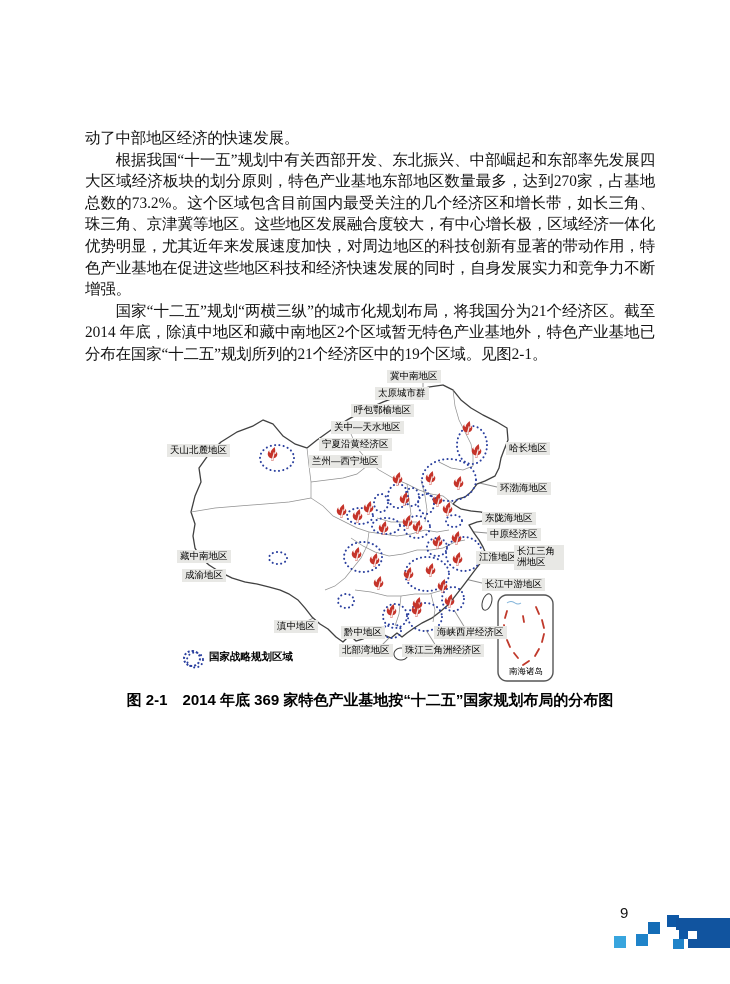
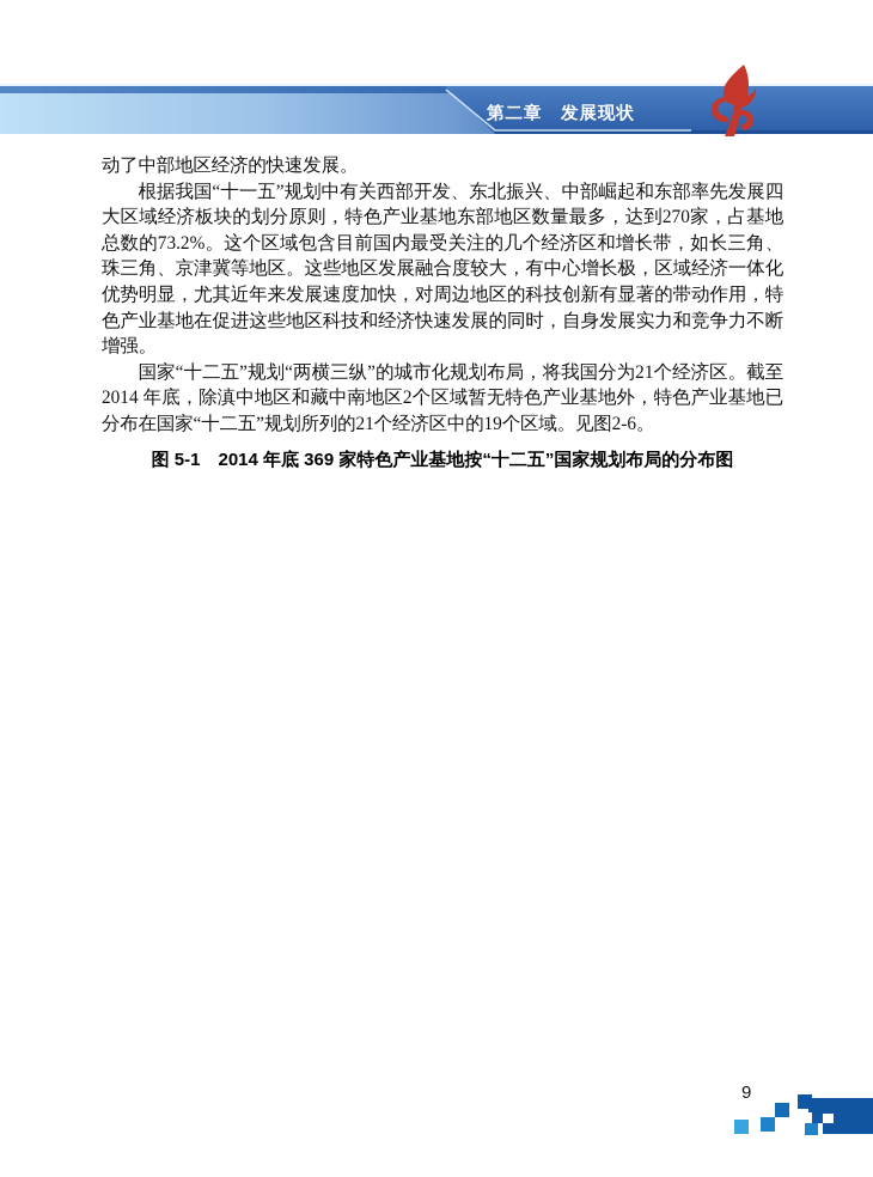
+ 第二章 发展现状
  动了中部地区经济的快速发展。
  根据我国“十一五”规划中有关西部开发、东北振兴、中部崛起和东部率先发展四大区域经济板块的划分原则，特色产业基地东部地区数量最多，达到270家，占基地总数的73.2%。这个区域包含目前国内最受关注的几个经济区和增长带，如长三角、珠三角、京津冀等地区。这些地区发展融合度较大，有中心增长极，区域经济一体化优势明显，尤其近年来发展速度加快，对周边地区的科技创新有显著的带动作用，特色产业基地在促进这些地区科技和经济快速发展的同时，自身发展实力和竞争力不断增强。
- 国家“十二五”规划“两横三纵”的城市化规划布局，将我国分为21个经济区。截至2014 年底，除滇中地区和藏中南地区2个区域暂无特色产业基地外，特色产业基地已分布在国家“十二五”规划所列的21个经济区中的19个区域。见图2-1。
+ 国家“十二五”规划“两横三纵”的城市化规划布局，将我国分为21个经济区。截至2014 年底，除滇中地区和藏中南地区2个区域暂无特色产业基地外，特色产业基地已分布在国家“十二五”规划所列的21个经济区中的19个区域。见图2-6。
- 冀中南地区
- 太原城市群
- 呼包鄂榆地区
- 关中—天水地区
- 宁夏沿黄经济区
- 兰州—西宁地区
- 天山北麓地区
- 哈长地区
- 环渤海地区
- 东陇海地区
- 中原经济区
- 江淮地区
- 长江三角洲地区
- 长江中游地区
- 海峡西岸经济区
- 珠江三角洲经济区
- 北部湾地区
- 黔中地区
- 滇中地区
- 成渝地区
- 藏中南地区
- 国家战略规划区域
- 南海诸岛
- 图 2-1 2014 年底 369 家特色产业基地按“十二五”国家规划布局的分布图
+ 图 5-1 2014 年底 369 家特色产业基地按“十二五”国家规划布局的分布图
  9
